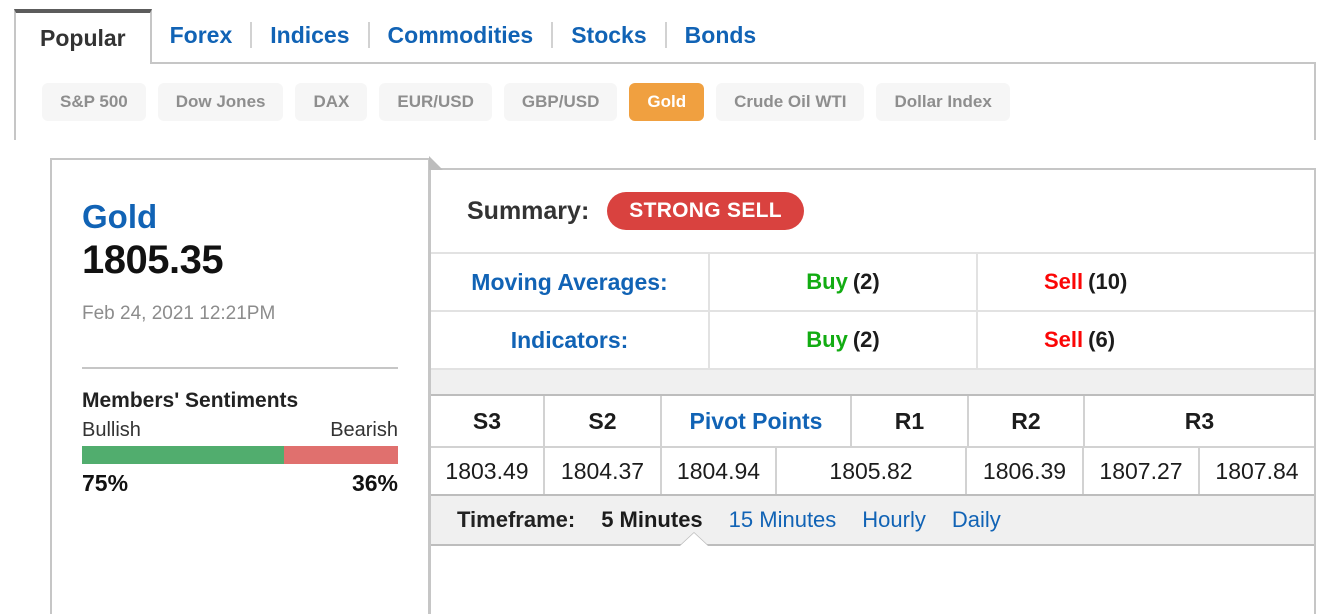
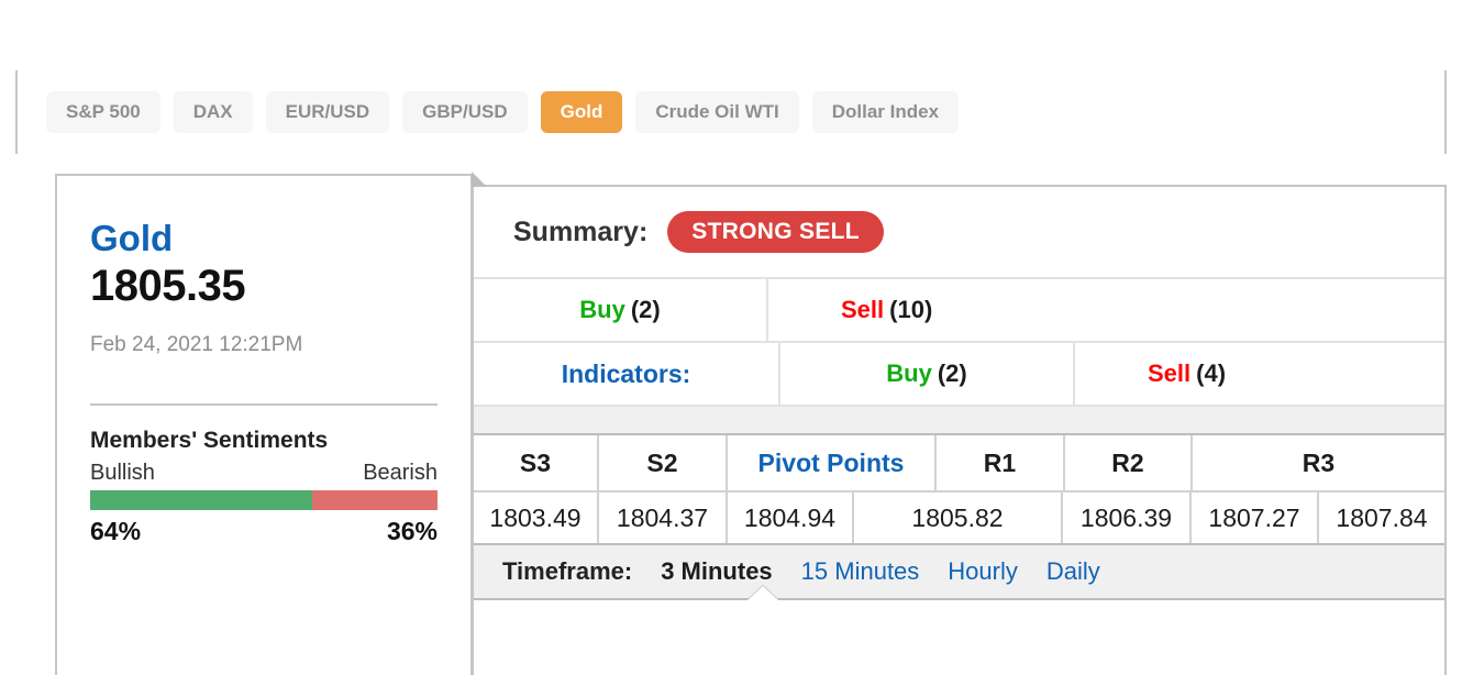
- Popular
- Forex
- Indices
- Commodities
- Stocks
- Bonds
  S&P 500
- Dow Jones
  DAX
  EUR/USD
  GBP/USD
  Gold
  Crude Oil WTI
  Dollar Index
  Gold
  1805.35
  Feb 24, 2021 12:21PM
  Members' Sentiments
  Bullish
  Bearish
- 75%
+ 64%
  36%
  Summary:
  STRONG SELL
- Moving Averages:
  Buy
  (2)
  Sell
  (10)
  Indicators:
  Buy
  (2)
  Sell
- (6)
+ (4)
  S3
  S2
  Pivot Points
  R1
  R2
  R3
  1803.49
  1804.37
  1804.94
  1805.82
  1806.39
  1807.27
  1807.84
  Timeframe:
- 5 Minutes
+ 3 Minutes
  15 Minutes
  Hourly
  Daily
